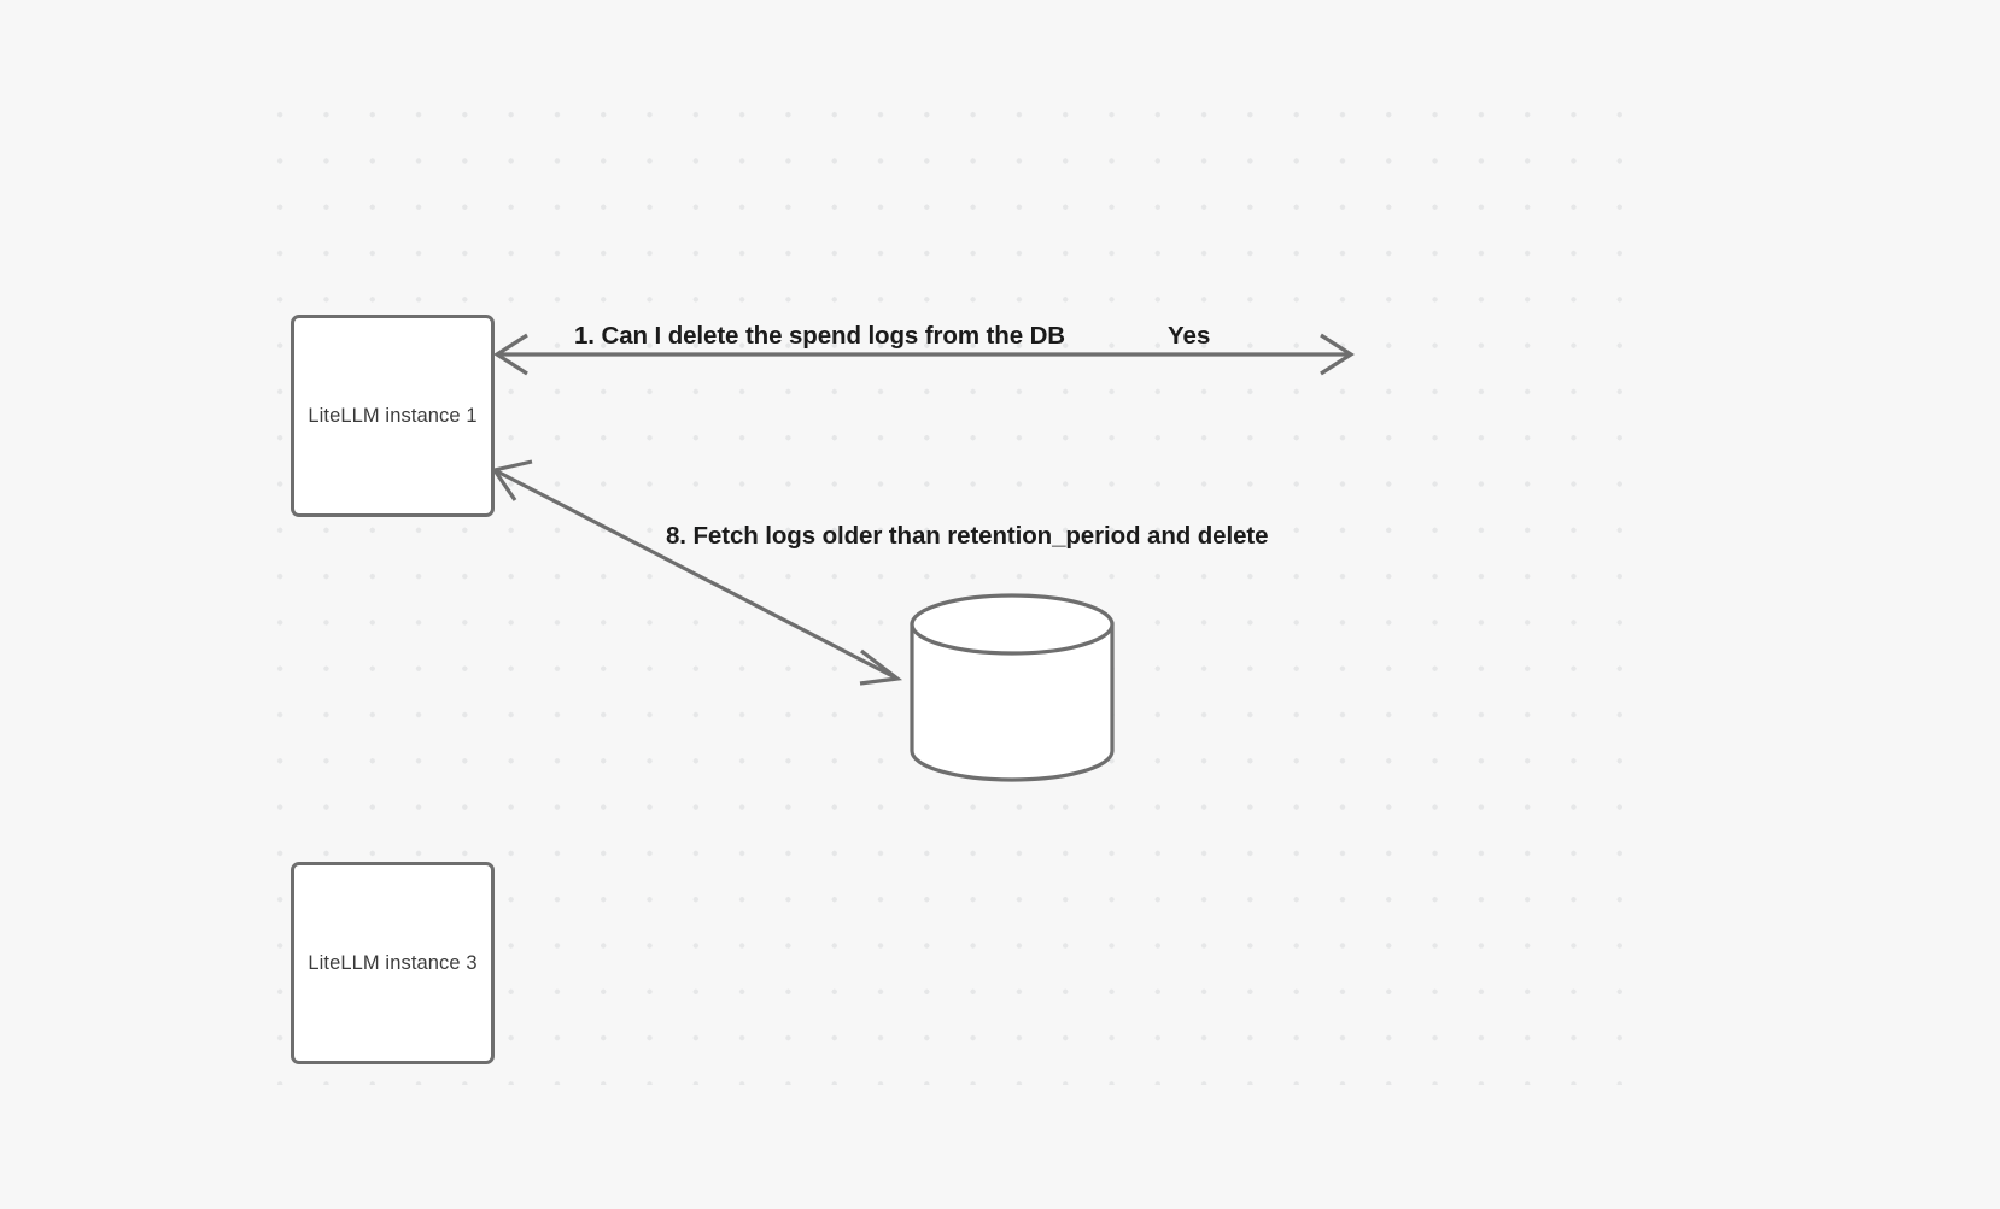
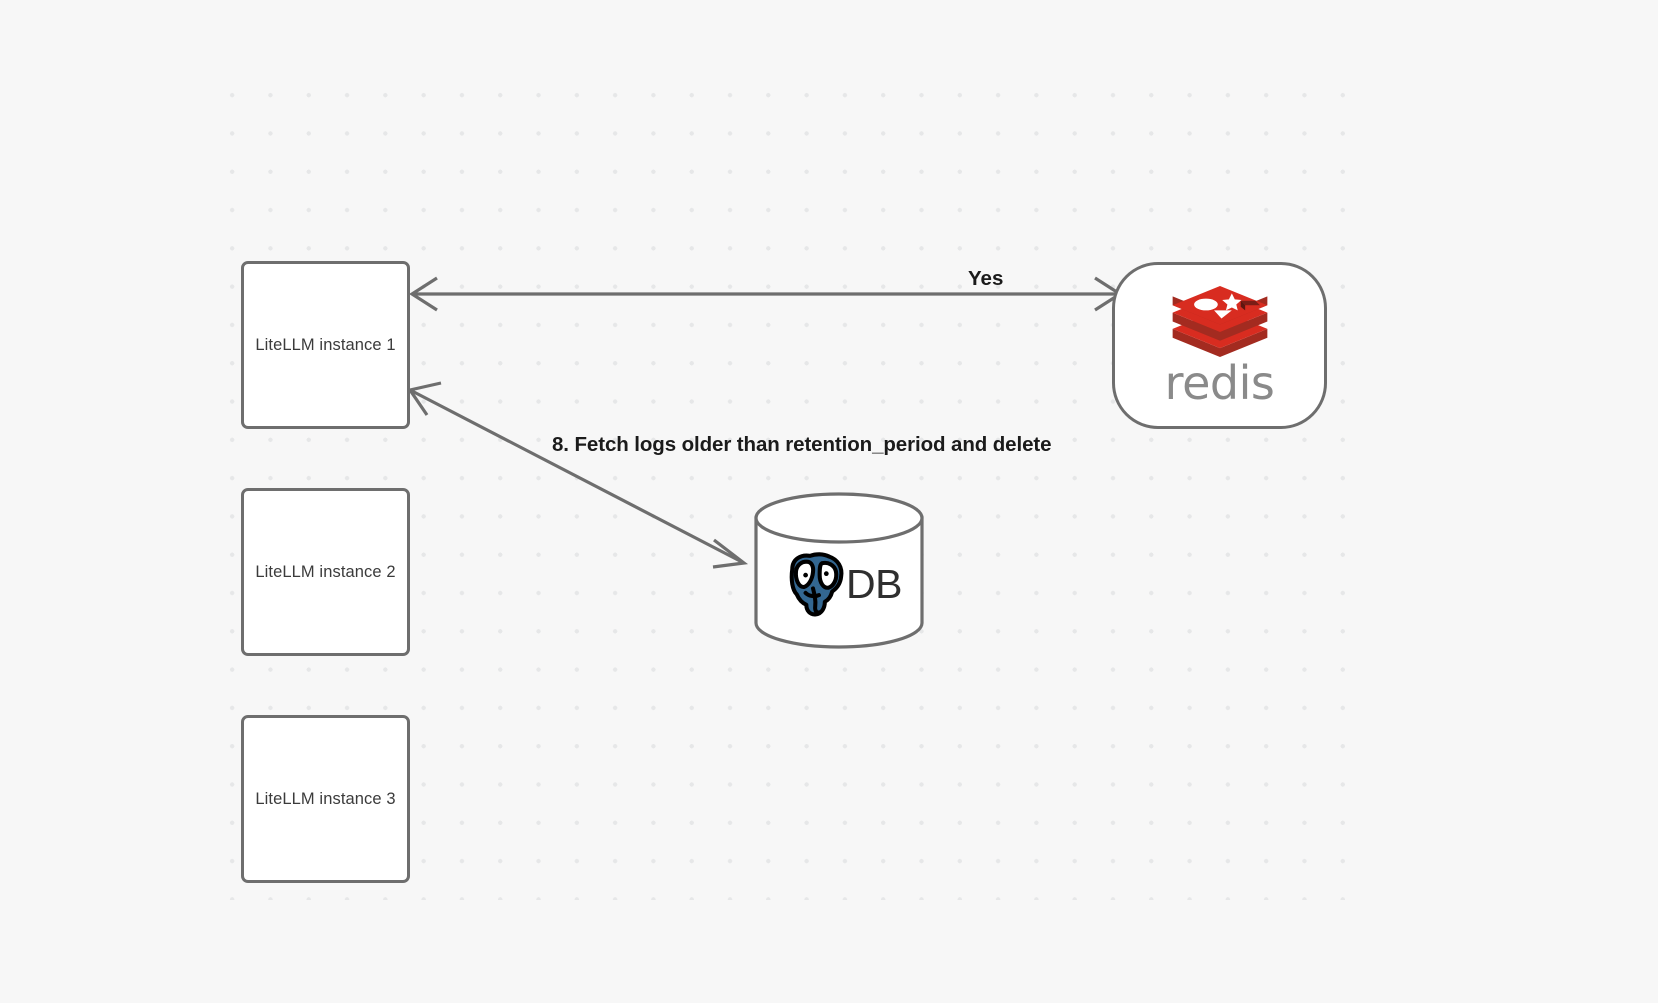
- 1. Can I delete the spend logs from the DB
  Yes
  8. Fetch logs older than retention_period and delete
  LiteLLM instance 1
+ LiteLLM instance 2
  LiteLLM instance 3
+ redis
+ DB
